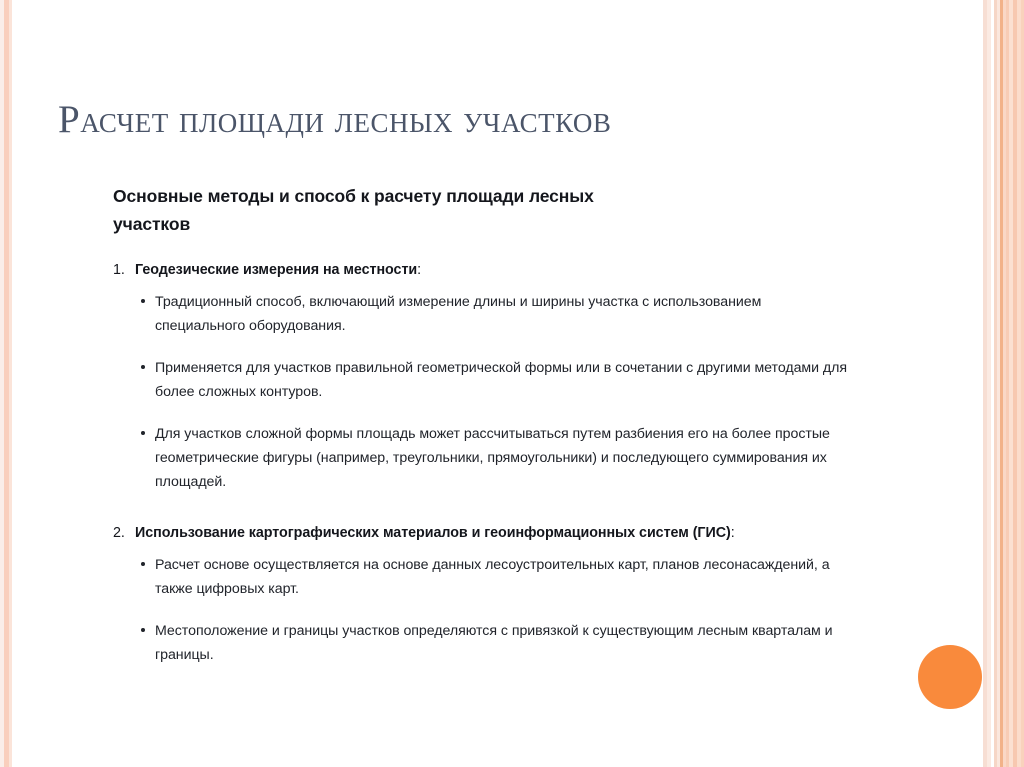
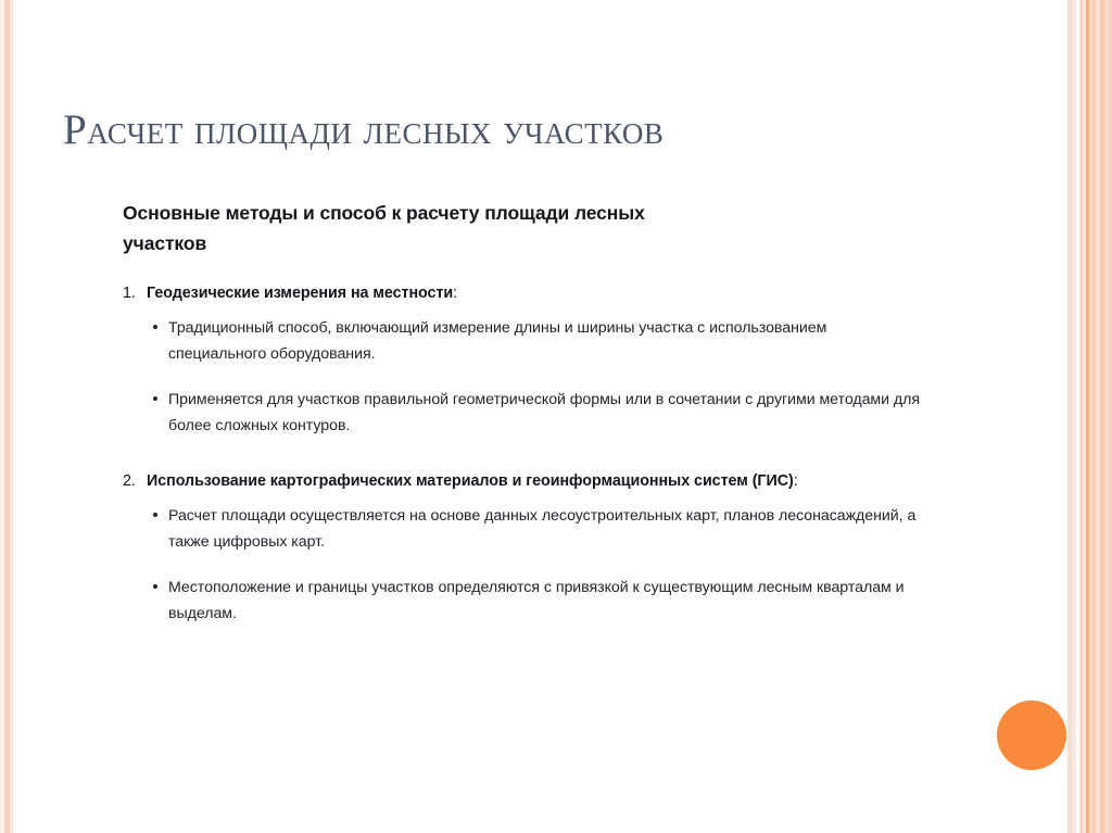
  Расчет площади лесных участков
  Основные методы и способ к расчету площади лесных участков
  1.
  Геодезические измерения на местности:
  Традиционный способ, включающий измерение длины и ширины участка с использованием специального оборудования.
  Применяется для участков правильной геометрической формы или в сочетании с другими методами для более сложных контуров.
- Для участков сложной формы площадь может рассчитываться путем разбиения его на более простые геометрические фигуры (например, треугольники, прямоугольники) и последующего суммирования их площадей.
  2.
  Использование картографических материалов и геоинформационных систем (ГИС):
- Расчет основе осуществляется на основе данных лесоустроительных карт, планов лесонасаждений, а также цифровых карт.
+ Расчет площади осуществляется на основе данных лесоустроительных карт, планов лесонасаждений, а также цифровых карт.
- Местоположение и границы участков определяются с привязкой к существующим лесным кварталам и границы.
+ Местоположение и границы участков определяются с привязкой к существующим лесным кварталам и выделам.
